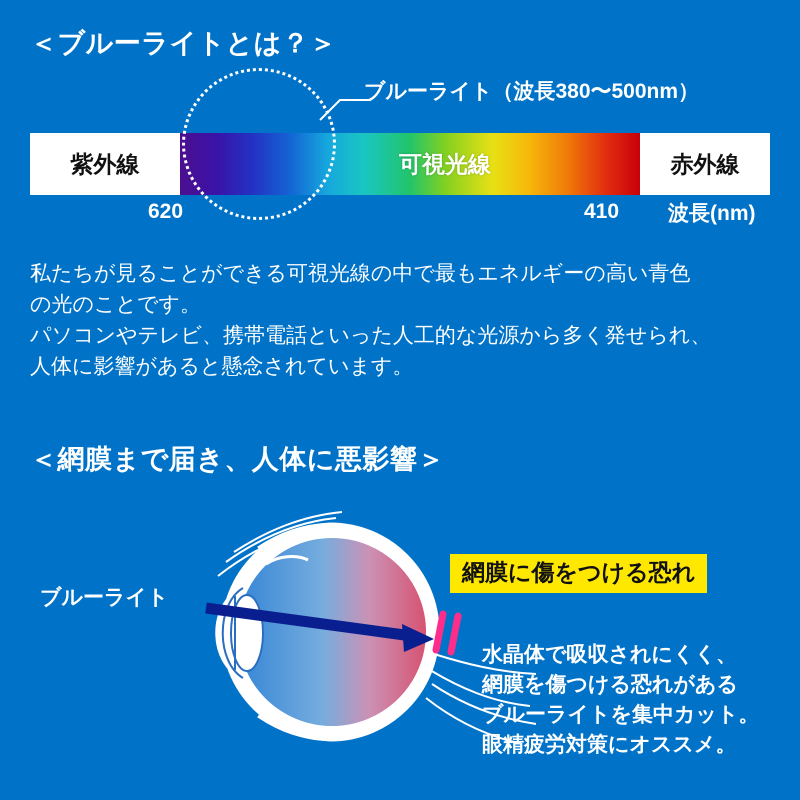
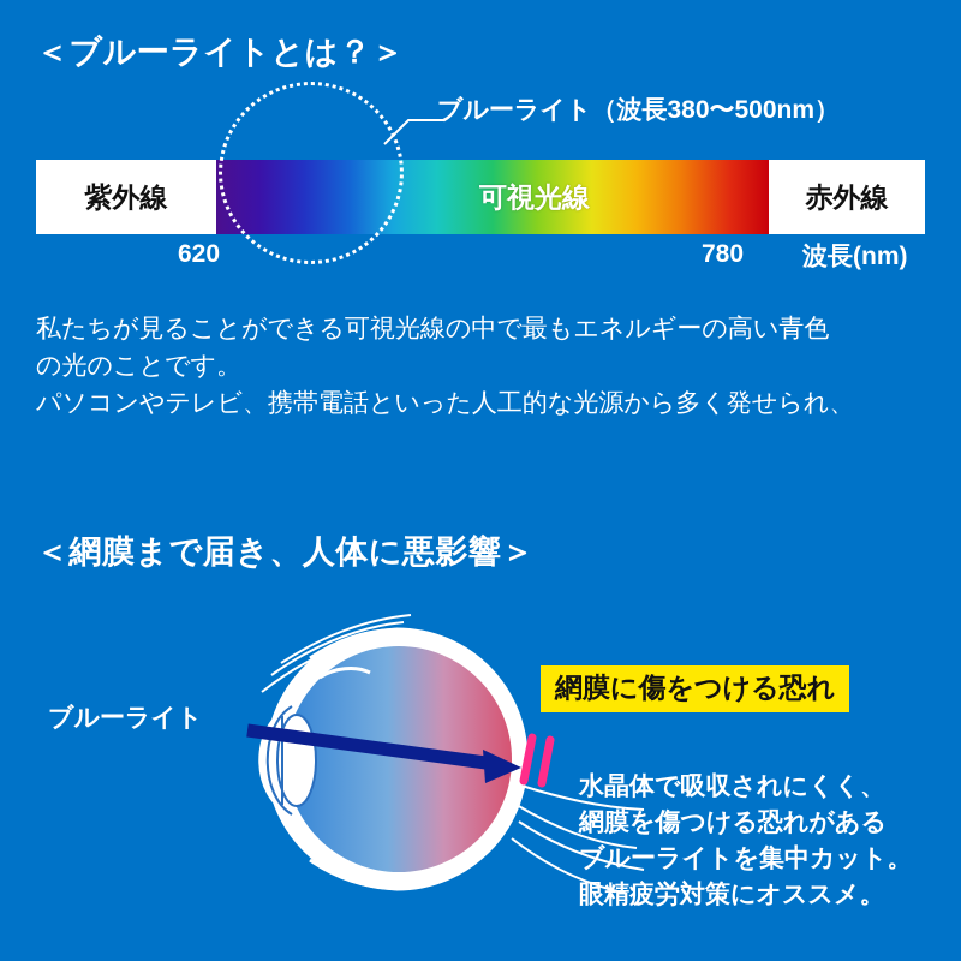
  ＜ブルーライトとは？＞
  紫外線
  可視光線
  赤外線
  ブルーライト（波長380〜500nm）
  620
- 410
+ 780
  波長(nm)
  私たちが見ることができる可視光線の中で最もエネルギーの高い青色
  の光のことです。
  パソコンやテレビ、携帯電話といった人工的な光源から多く発せられ、
- 人体に影響があると懸念されています。
  ＜網膜まで届き、人体に悪影響＞
  ブルーライト
  網膜に傷をつける恐れ
  水晶体で吸収されにくく、
  網膜を傷つける恐れがある
  ブルーライトを集中カット。
  眼精疲労対策にオススメ。
